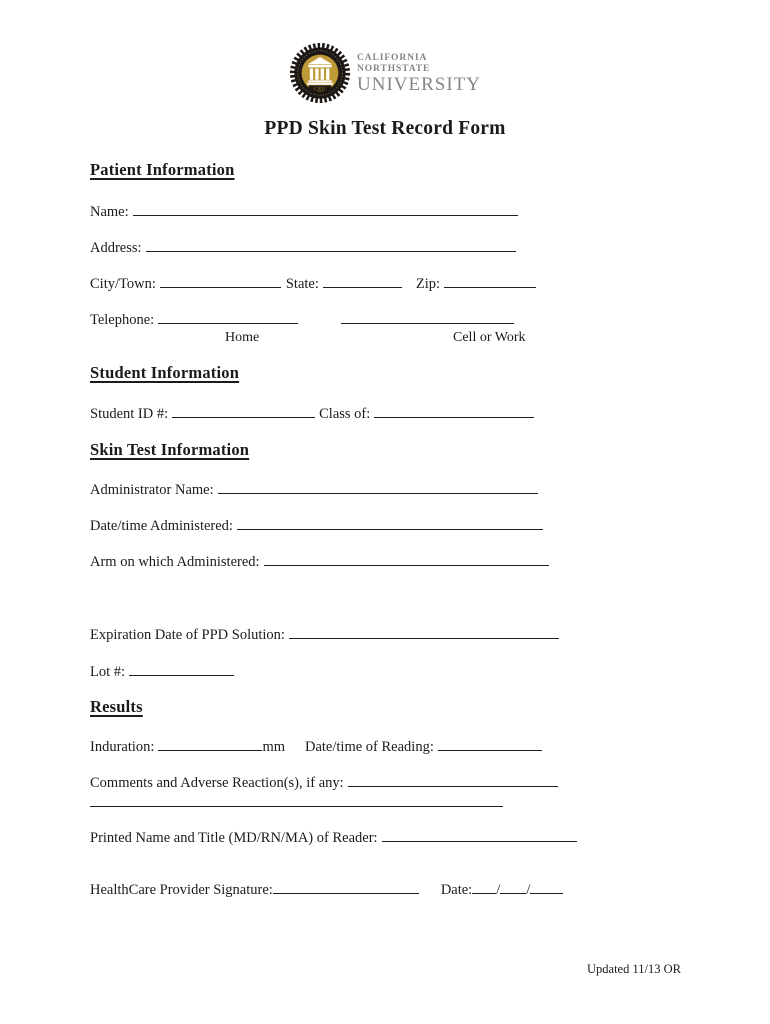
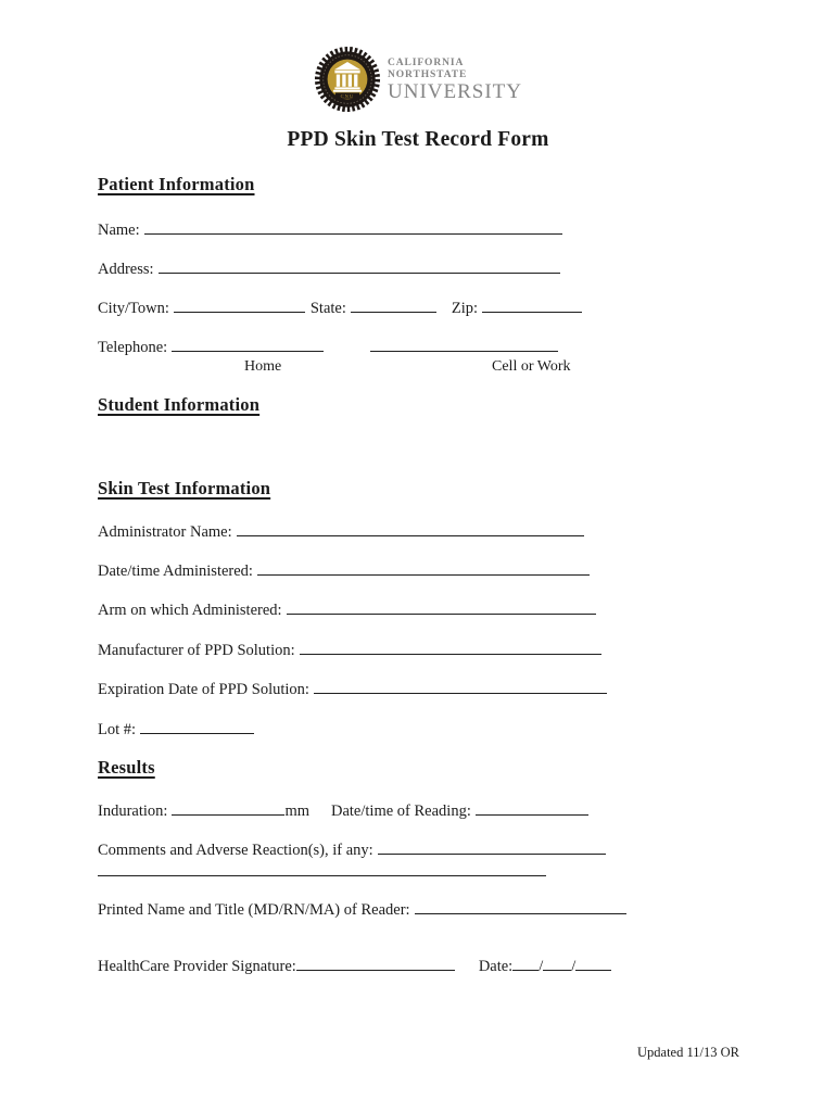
  CALIFORNIA
  NORTHSTATE
  UNIVERSITY
  PPD Skin Test Record Form
  Patient Information
  Name:
  Address:
  City/Town: State: Zip:
  Telephone:
  Home
  Cell or Work
  Student Information
- Student ID #: Class of:
  Skin Test Information
  Administrator Name:
  Date/time Administered:
  Arm on which Administered:
+ Manufacturer of PPD Solution:
  Expiration Date of PPD Solution:
  Lot #:
  Results
  Induration: mm Date/time of Reading:
  Comments and Adverse Reaction(s), if any:
  Printed Name and Title (MD/RN/MA) of Reader:
  HealthCare Provider Signature: Date: / /
  Updated 11/13 OR
